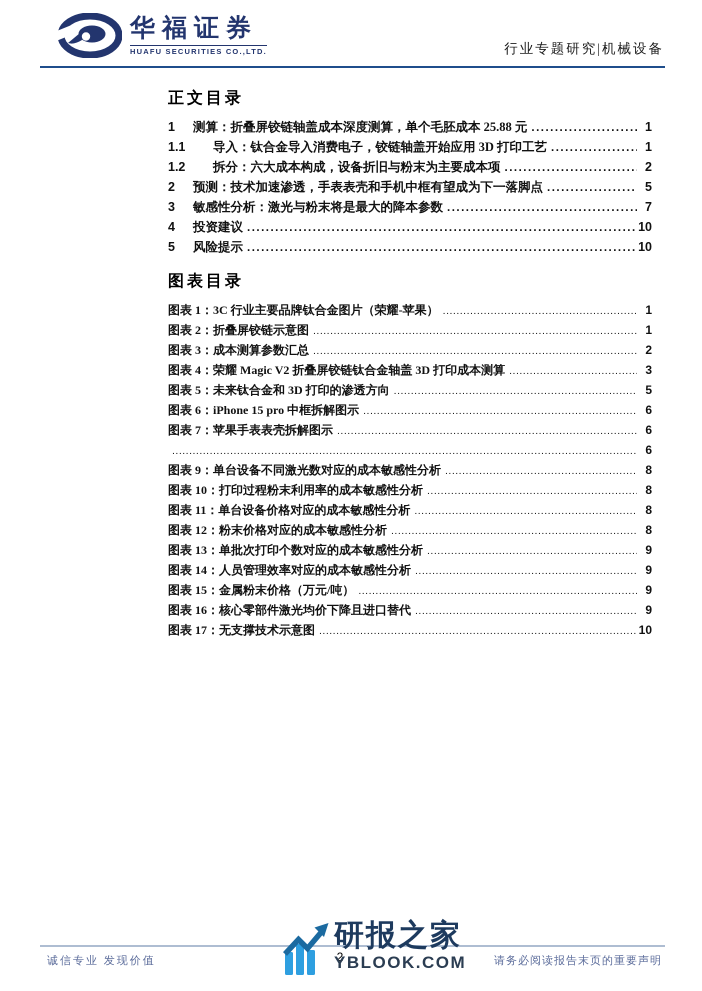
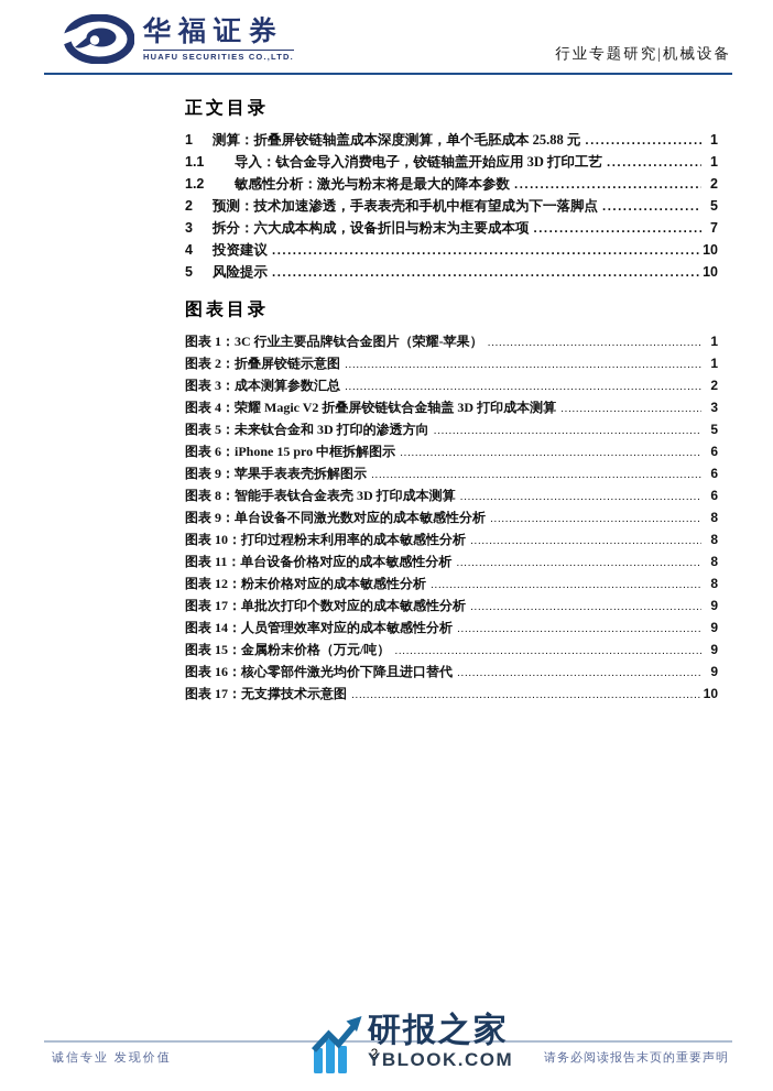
  华福证券
  HUAFU SECURITIES CO.,LTD.
  行业专题研究|机械设备
  正文目录
  1
  测算：折叠屏铰链轴盖成本深度测算，单个毛胚成本 25.88 元
  1
  1.1
  导入：钛合金导入消费电子，铰链轴盖开始应用 3D 打印工艺
  1
  1.2
- 拆分：六大成本构成，设备折旧与粉末为主要成本项
+ 敏感性分析：激光与粉末将是最大的降本参数
  2
  2
  预测：技术加速渗透，手表表壳和手机中框有望成为下一落脚点
  5
  3
- 敏感性分析：激光与粉末将是最大的降本参数
+ 拆分：六大成本构成，设备折旧与粉末为主要成本项
  7
  4
  投资建议
  10
  5
  风险提示
  10
  图表目录
  图表 1：3C 行业主要品牌钛合金图片（荣耀-苹果）
  1
  图表 2：折叠屏铰链示意图
  1
  图表 3：成本测算参数汇总
  2
  图表 4：荣耀 Magic V2 折叠屏铰链钛合金轴盖 3D 打印成本测算
  3
  图表 5：未来钛合金和 3D 打印的渗透方向
  5
  图表 6：iPhone 15 pro 中框拆解图示
  6
- 图表 7：苹果手表表壳拆解图示
+ 图表 9：苹果手表表壳拆解图示
  6
+ 图表 8：智能手表钛合金表壳 3D 打印成本测算
  6
  图表 9：单台设备不同激光数对应的成本敏感性分析
  8
  图表 10：打印过程粉末利用率的成本敏感性分析
  8
  图表 11：单台设备价格对应的成本敏感性分析
  8
  图表 12：粉末价格对应的成本敏感性分析
  8
- 图表 13：单批次打印个数对应的成本敏感性分析
+ 图表 17：单批次打印个数对应的成本敏感性分析
  9
  图表 14：人员管理效率对应的成本敏感性分析
  9
  图表 15：金属粉末价格（万元/吨）
  9
  图表 16：核心零部件激光均价下降且进口替代
  9
  图表 17：无支撑技术示意图
  10
  诚信专业 发现价值
  2
  请务必阅读报告末页的重要声明
  研报之家
  YBLOOK.COM
